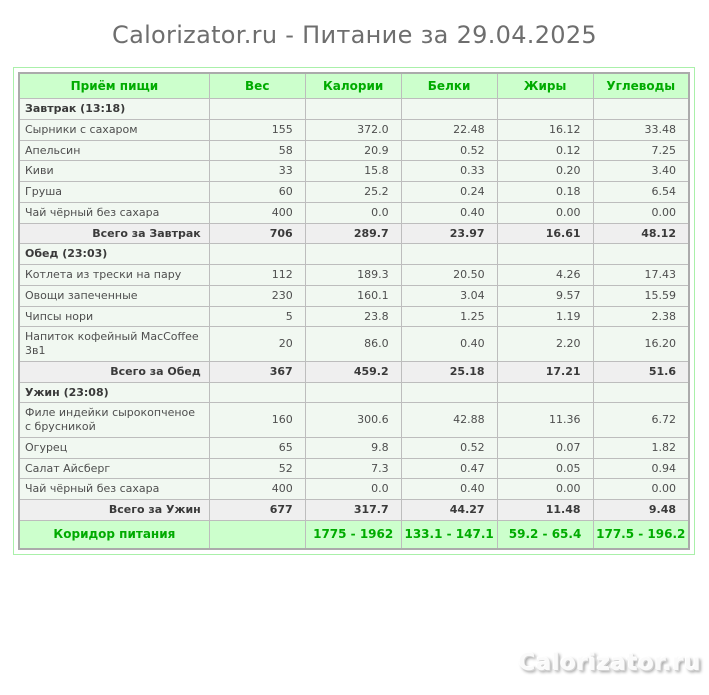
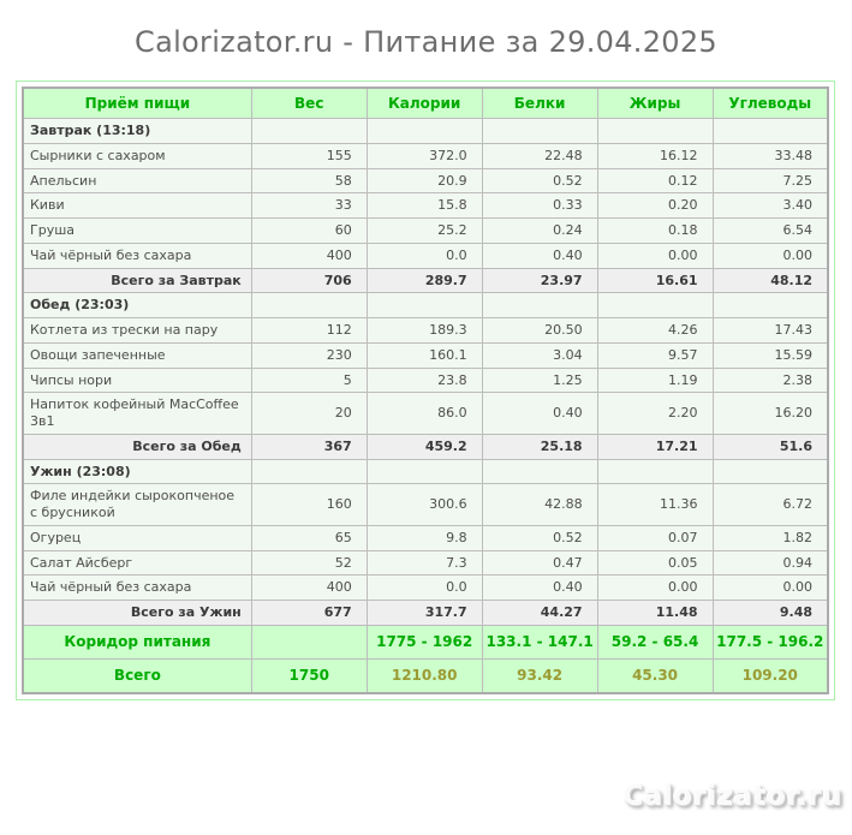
  Calorizator.ru - Питание за 29.04.2025
  Приём пищи	Вес	Калории	Белки	Жиры	Углеводы
  Завтрак (13:18)
  Сырники с сахаром	155	372.0	22.48	16.12	33.48
  Апельсин	58	20.9	0.52	0.12	7.25
  Киви	33	15.8	0.33	0.20	3.40
  Груша	60	25.2	0.24	0.18	6.54
  Чай чёрный без сахара	400	0.0	0.40	0.00	0.00
  Всего за Завтрак	706	289.7	23.97	16.61	48.12
  Обед (23:03)
  Котлета из трески на пару	112	189.3	20.50	4.26	17.43
  Овощи запеченные	230	160.1	3.04	9.57	15.59
  Чипсы нори	5	23.8	1.25	1.19	2.38
  Напиток кофейный MacCoffee 3в1	20	86.0	0.40	2.20	16.20
  Всего за Обед	367	459.2	25.18	17.21	51.6
  Ужин (23:08)
  Филе индейки сырокопченое с брусникой	160	300.6	42.88	11.36	6.72
  Огурец	65	9.8	0.52	0.07	1.82
  Салат Айсберг	52	7.3	0.47	0.05	0.94
  Чай чёрный без сахара	400	0.0	0.40	0.00	0.00
  Всего за Ужин	677	317.7	44.27	11.48	9.48
  Коридор питания		1775 - 1962	133.1 - 147.1	59.2 - 65.4	177.5 - 196.2
+ Всего	1750	1210.80	93.42	45.30	109.20
  Calorizator.ru
